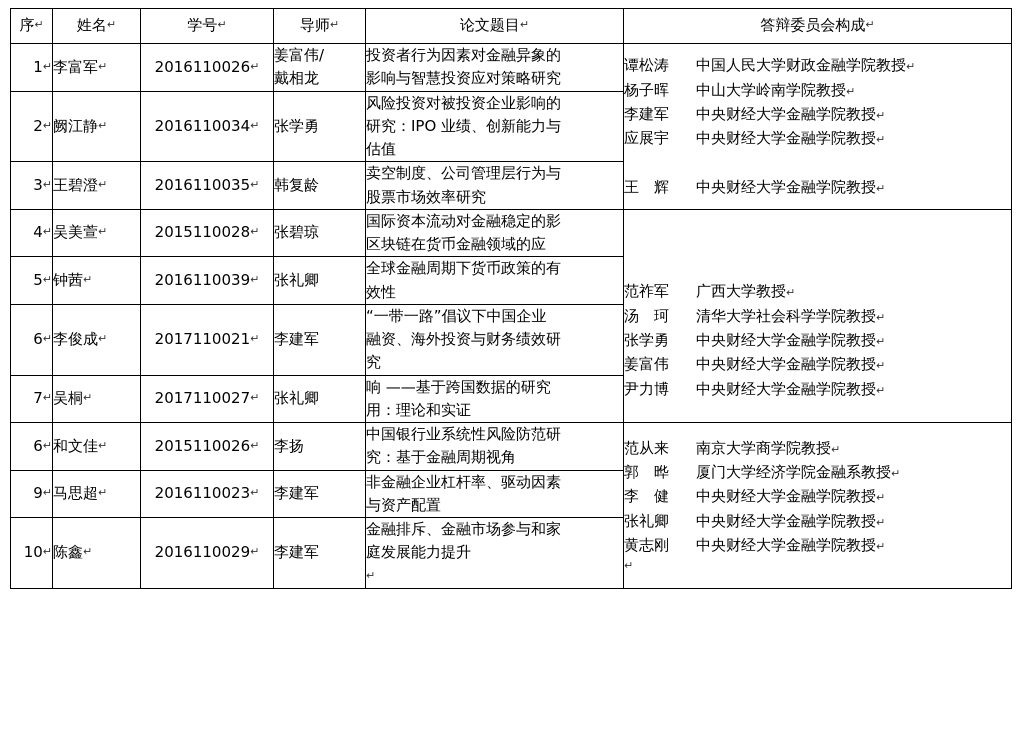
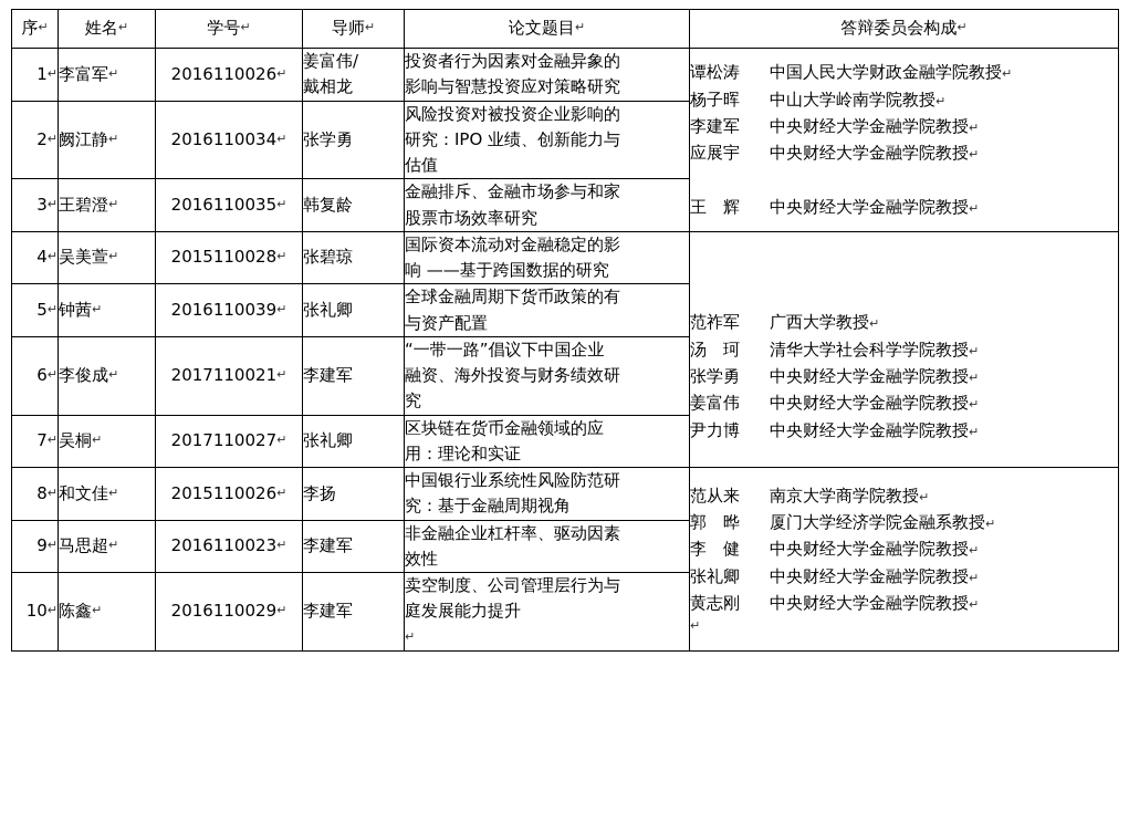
  序	姓名	学号	导师	论文题目	答辩委员会构成
  1	李富军	2016110026	姜富伟/ 戴相龙	投资者行为因素对金融异象的 影响与智慧投资应对策略研究	谭松涛 中国人民大学财政金融学院教授 杨子晖 中山大学岭南学院教授 李建军 中央财经大学金融学院教授 应展宇 中央财经大学金融学院教授 王 辉 中央财经大学金融学院教授
  2	阙江静	2016110034	张学勇	风险投资对被投资企业影响的 研究：IPO 业绩、创新能力与 估值
- 3	王碧澄	2016110035	韩复龄	卖空制度、公司管理层行为与 股票市场效率研究
+ 3	王碧澄	2016110035	韩复龄	金融排斥、金融市场参与和家 股票市场效率研究
- 4	吴美萱	2015110028	张碧琼	国际资本流动对金融稳定的影 区块链在货币金融领域的应	范祚军 广西大学教授 汤 珂 清华大学社会科学学院教授 张学勇 中央财经大学金融学院教授 姜富伟 中央财经大学金融学院教授 尹力博 中央财经大学金融学院教授
+ 4	吴美萱	2015110028	张碧琼	国际资本流动对金融稳定的影 响 ——基于跨国数据的研究	范祚军 广西大学教授 汤 珂 清华大学社会科学学院教授 张学勇 中央财经大学金融学院教授 姜富伟 中央财经大学金融学院教授 尹力博 中央财经大学金融学院教授
- 5	钟茜	2016110039	张礼卿	全球金融周期下货币政策的有 效性
+ 5	钟茜	2016110039	张礼卿	全球金融周期下货币政策的有 与资产配置
  6	李俊成	2017110021	李建军	“一带一路”倡议下中国企业 融资、海外投资与财务绩效研 究
- 7	吴桐	2017110027	张礼卿	响 ——基于跨国数据的研究 用：理论和实证
+ 7	吴桐	2017110027	张礼卿	区块链在货币金融领域的应 用：理论和实证
- 6	和文佳	2015110026	李扬	中国银行业系统性风险防范研 究：基于金融周期视角	范从来 南京大学商学院教授 郭 晔 厦门大学经济学院金融系教授 李 健 中央财经大学金融学院教授 张礼卿 中央财经大学金融学院教授 黄志刚 中央财经大学金融学院教授
+ 8	和文佳	2015110026	李扬	中国银行业系统性风险防范研 究：基于金融周期视角	范从来 南京大学商学院教授 郭 晔 厦门大学经济学院金融系教授 李 健 中央财经大学金融学院教授 张礼卿 中央财经大学金融学院教授 黄志刚 中央财经大学金融学院教授
- 9	马思超	2016110023	李建军	非金融企业杠杆率、驱动因素 与资产配置
+ 9	马思超	2016110023	李建军	非金融企业杠杆率、驱动因素 效性
- 10	陈鑫	2016110029	李建军	金融排斥、金融市场参与和家 庭发展能力提升
+ 10	陈鑫	2016110029	李建军	卖空制度、公司管理层行为与 庭发展能力提升
